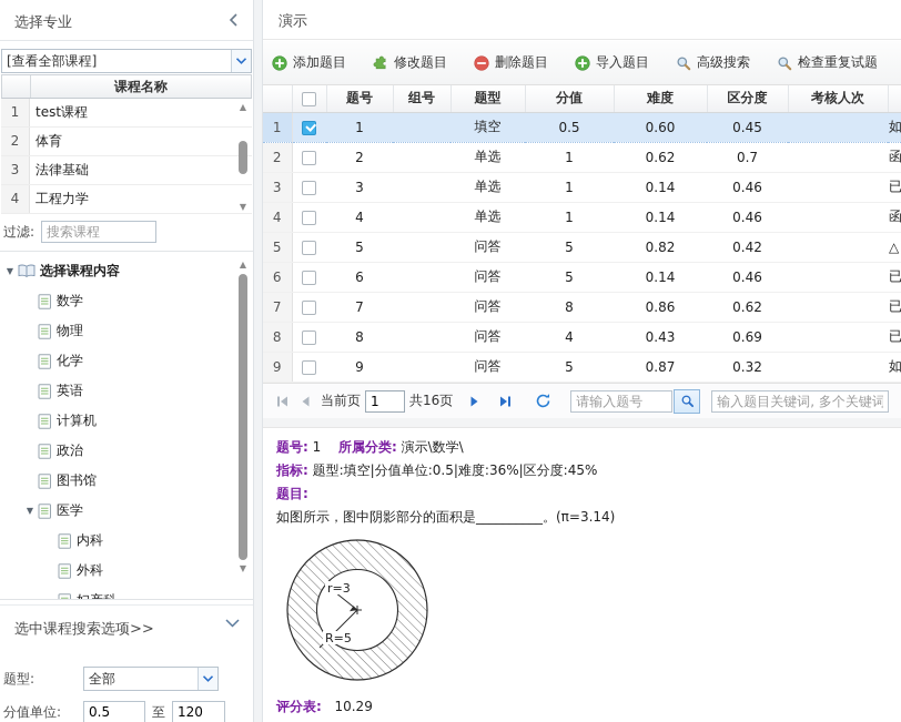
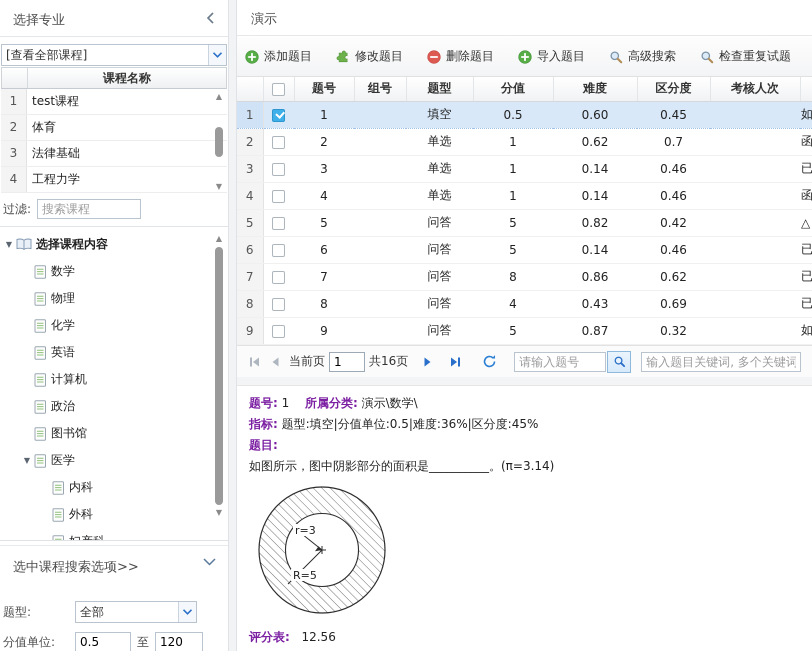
  选择专业
  [查看全部课程]
  课程名称
  1
  test课程
  2
  体育
  3
  法律基础
  4
  工程力学
  ▲
  ▼
  过滤:
  搜索课程
  ▼
  选择课程内容
  数学
  物理
  化学
  英语
  计算机
  政治
  图书馆
  ▼
  医学
  内科
  外科
  ▲
  ▼
  选中课程搜索选项>>
  题型:
  全部
  分值单位:
  0.5
  至
  120
  演示
  添加题目
  修改题目
  删除题目
  导入题目
  高级搜索
  检查重复试题
  		题号	组号	题型	分值	难度	区分度	考核人次
  1		1		填空	0.5	0.60	0.45		如
  2		2		单选	1	0.62	0.7		函
  3		3		单选	1	0.14	0.46		已
  4		4		单选	1	0.14	0.46		函
  5		5		问答	5	0.82	0.42		△
  6		6		问答	5	0.14	0.46		已
  7		7		问答	8	0.86	0.62		已
  8		8		问答	4	0.43	0.69		已
  9		9		问答	5	0.87	0.32		如
  当前页
  1
  共16页
  请输入题号
  输入题目关键词, 多个关键词
  题号: 1 所属分类: 演示\数学\
  指标: 题型:填空|分值单位:0.5|难度:36%|区分度:45%
  题目:
  如图所示，图中阴影部分的面积是__________。(π=3.14)
  r=3
  R=5
- 评分表: 10.29
+ 评分表: 12.56
